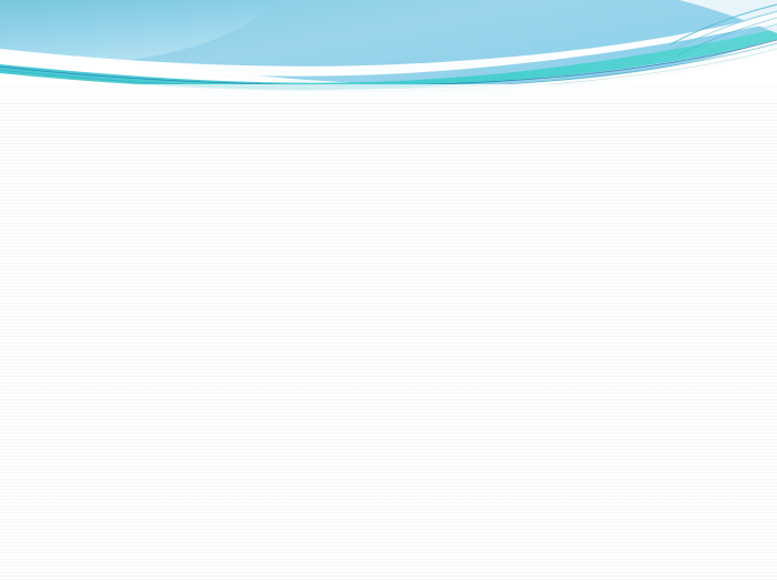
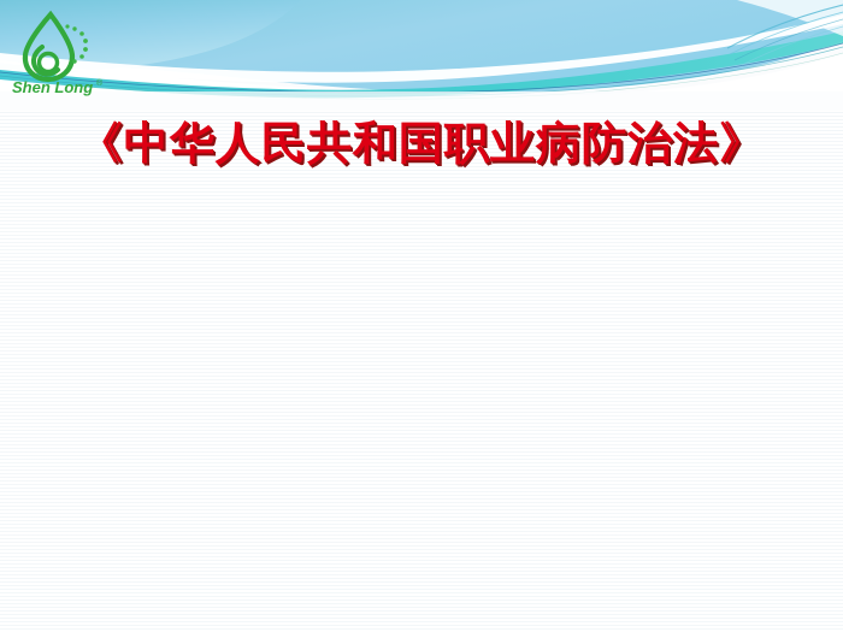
+ Shen Long
+ 《中华人民共和国职业病防治法》
